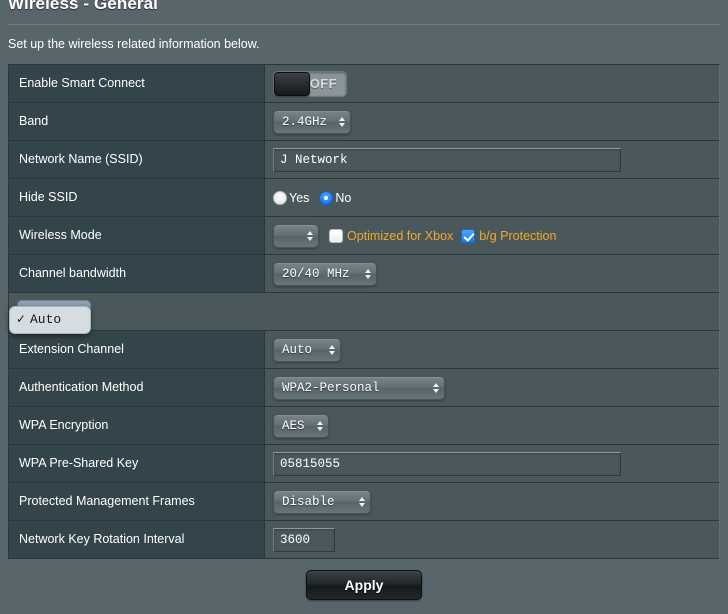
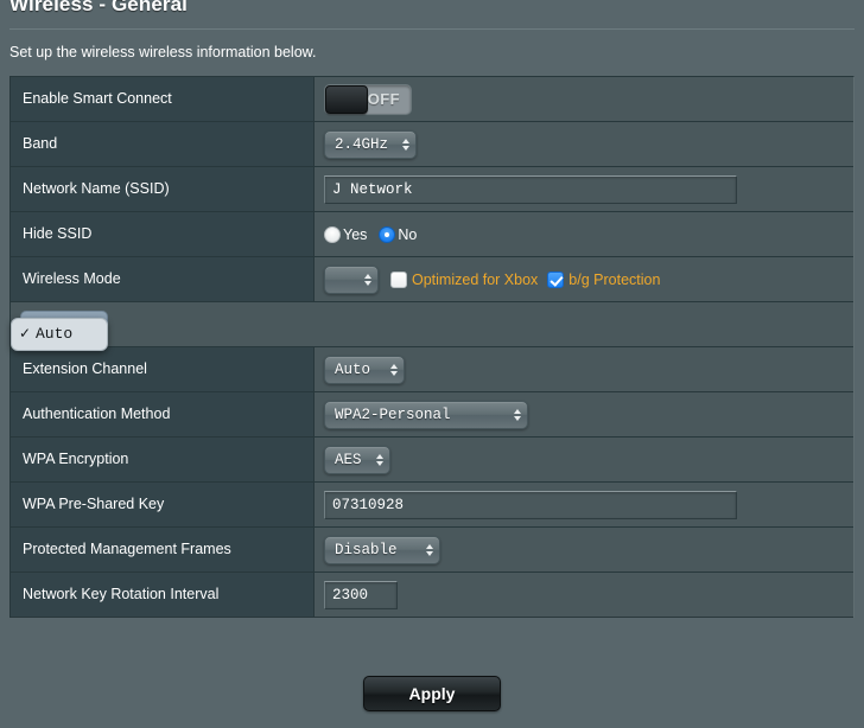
  Wireless - General
- Set up the wireless related information below.
+ Set up the wireless wireless information below.
  Enable Smart Connect
  OFF
  Band
  2.4GHz
  Network Name (SSID)
  J Network
  Hide SSID
  Yes
  No
  Wireless Mode
  Optimized for Xbox
  b/g Protection
- Channel bandwidth
- 20/40 MHz
  ✓
  Auto
  Extension Channel
  Auto
  Authentication Method
  WPA2-Personal
  WPA Encryption
  AES
  WPA Pre-Shared Key
- 05815055
+ 07310928
  Protected Management Frames
  Disable
  Network Key Rotation Interval
- 3600
+ 2300
  Apply
